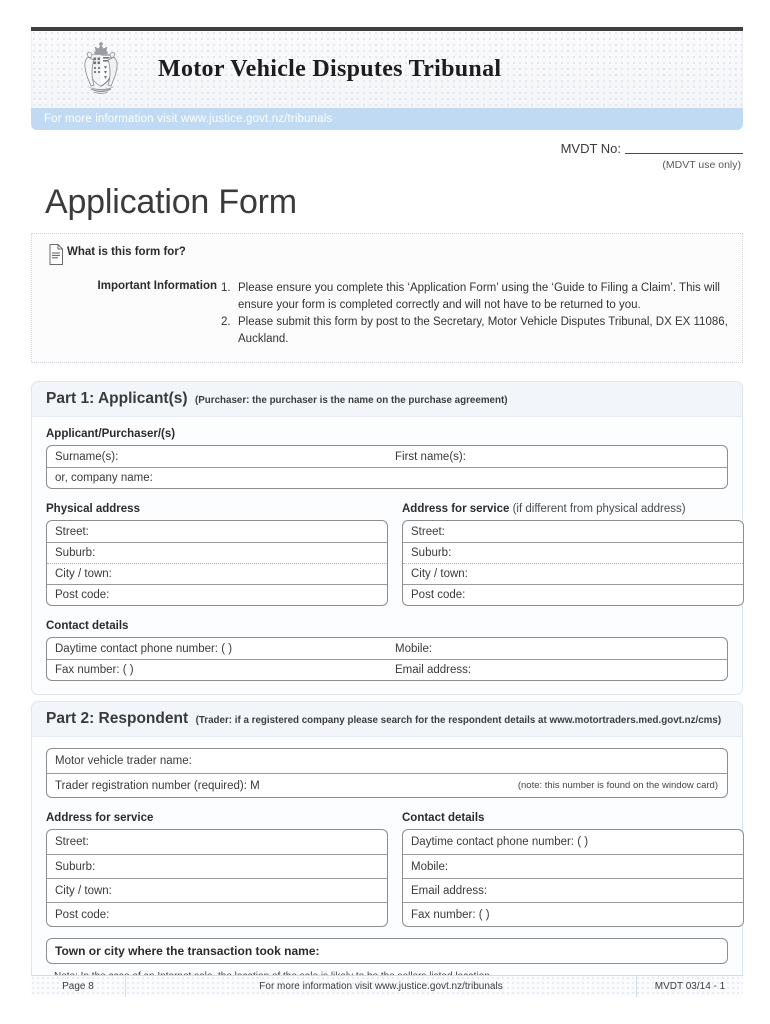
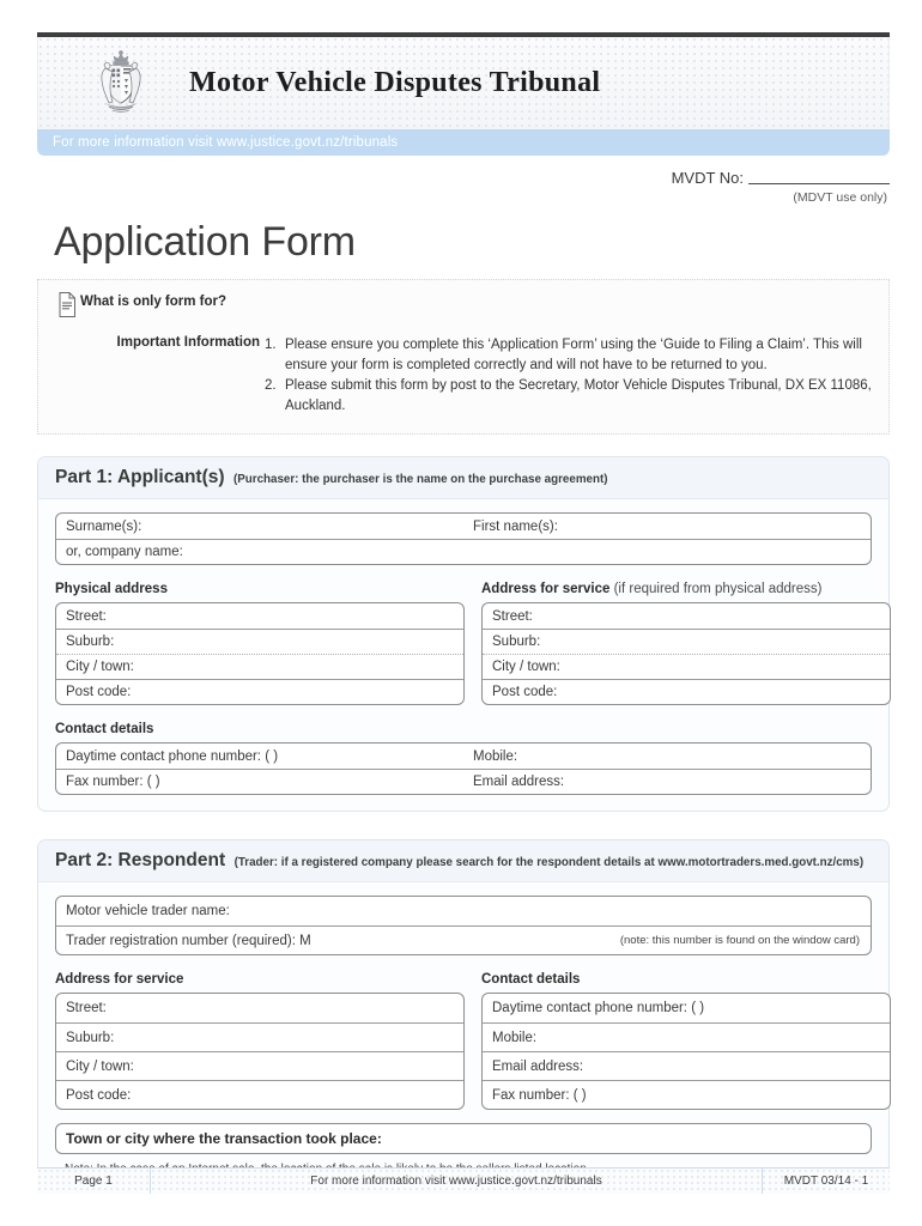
  Motor Vehicle Disputes Tribunal
  For more information visit www.justice.govt.nz/tribunals
  MVDT No:
  (MDVT use only)
  Application Form
- What is this form for?
+ What is only form for?
  Important Information
  1.
  Please ensure you complete this ‘Application Form’ using the ‘Guide to Filing a Claim’. This will ensure your form is completed correctly and will not have to be returned to you.
  2.
  Please submit this form by post to the Secretary, Motor Vehicle Disputes Tribunal, DX EX 11086, Auckland.
  Part 1: Applicant(s) (Purchaser: the purchaser is the name on the purchase agreement)
- Applicant/Purchaser/(s)
  Surname(s):
  First name(s):
  or, company name:
  Physical address
  Street:
  Suburb:
  City / town:
  Post code:
- Address for service (if different from physical address)
+ Address for service (if required from physical address)
  Street:
  Suburb:
  City / town:
  Post code:
  Contact details
  Daytime contact phone number: ( )
  Mobile:
  Fax number: ( )
  Email address:
  Part 2: Respondent (Trader: if a registered company please search for the respondent details at www.motortraders.med.govt.nz/cms)
  Motor vehicle trader name:
  Trader registration number (required): M
  (note: this number is found on the window card)
  Address for service
  Street:
  Suburb:
  City / town:
  Post code:
  Contact details
  Daytime contact phone number: ( )
  Mobile:
  Email address:
  Fax number: ( )
- Town or city where the transaction took name:
+ Town or city where the transaction took place:
- Page 8
+ Page 1
  For more information visit www.justice.govt.nz/tribunals
  MVDT 03/14 - 1
